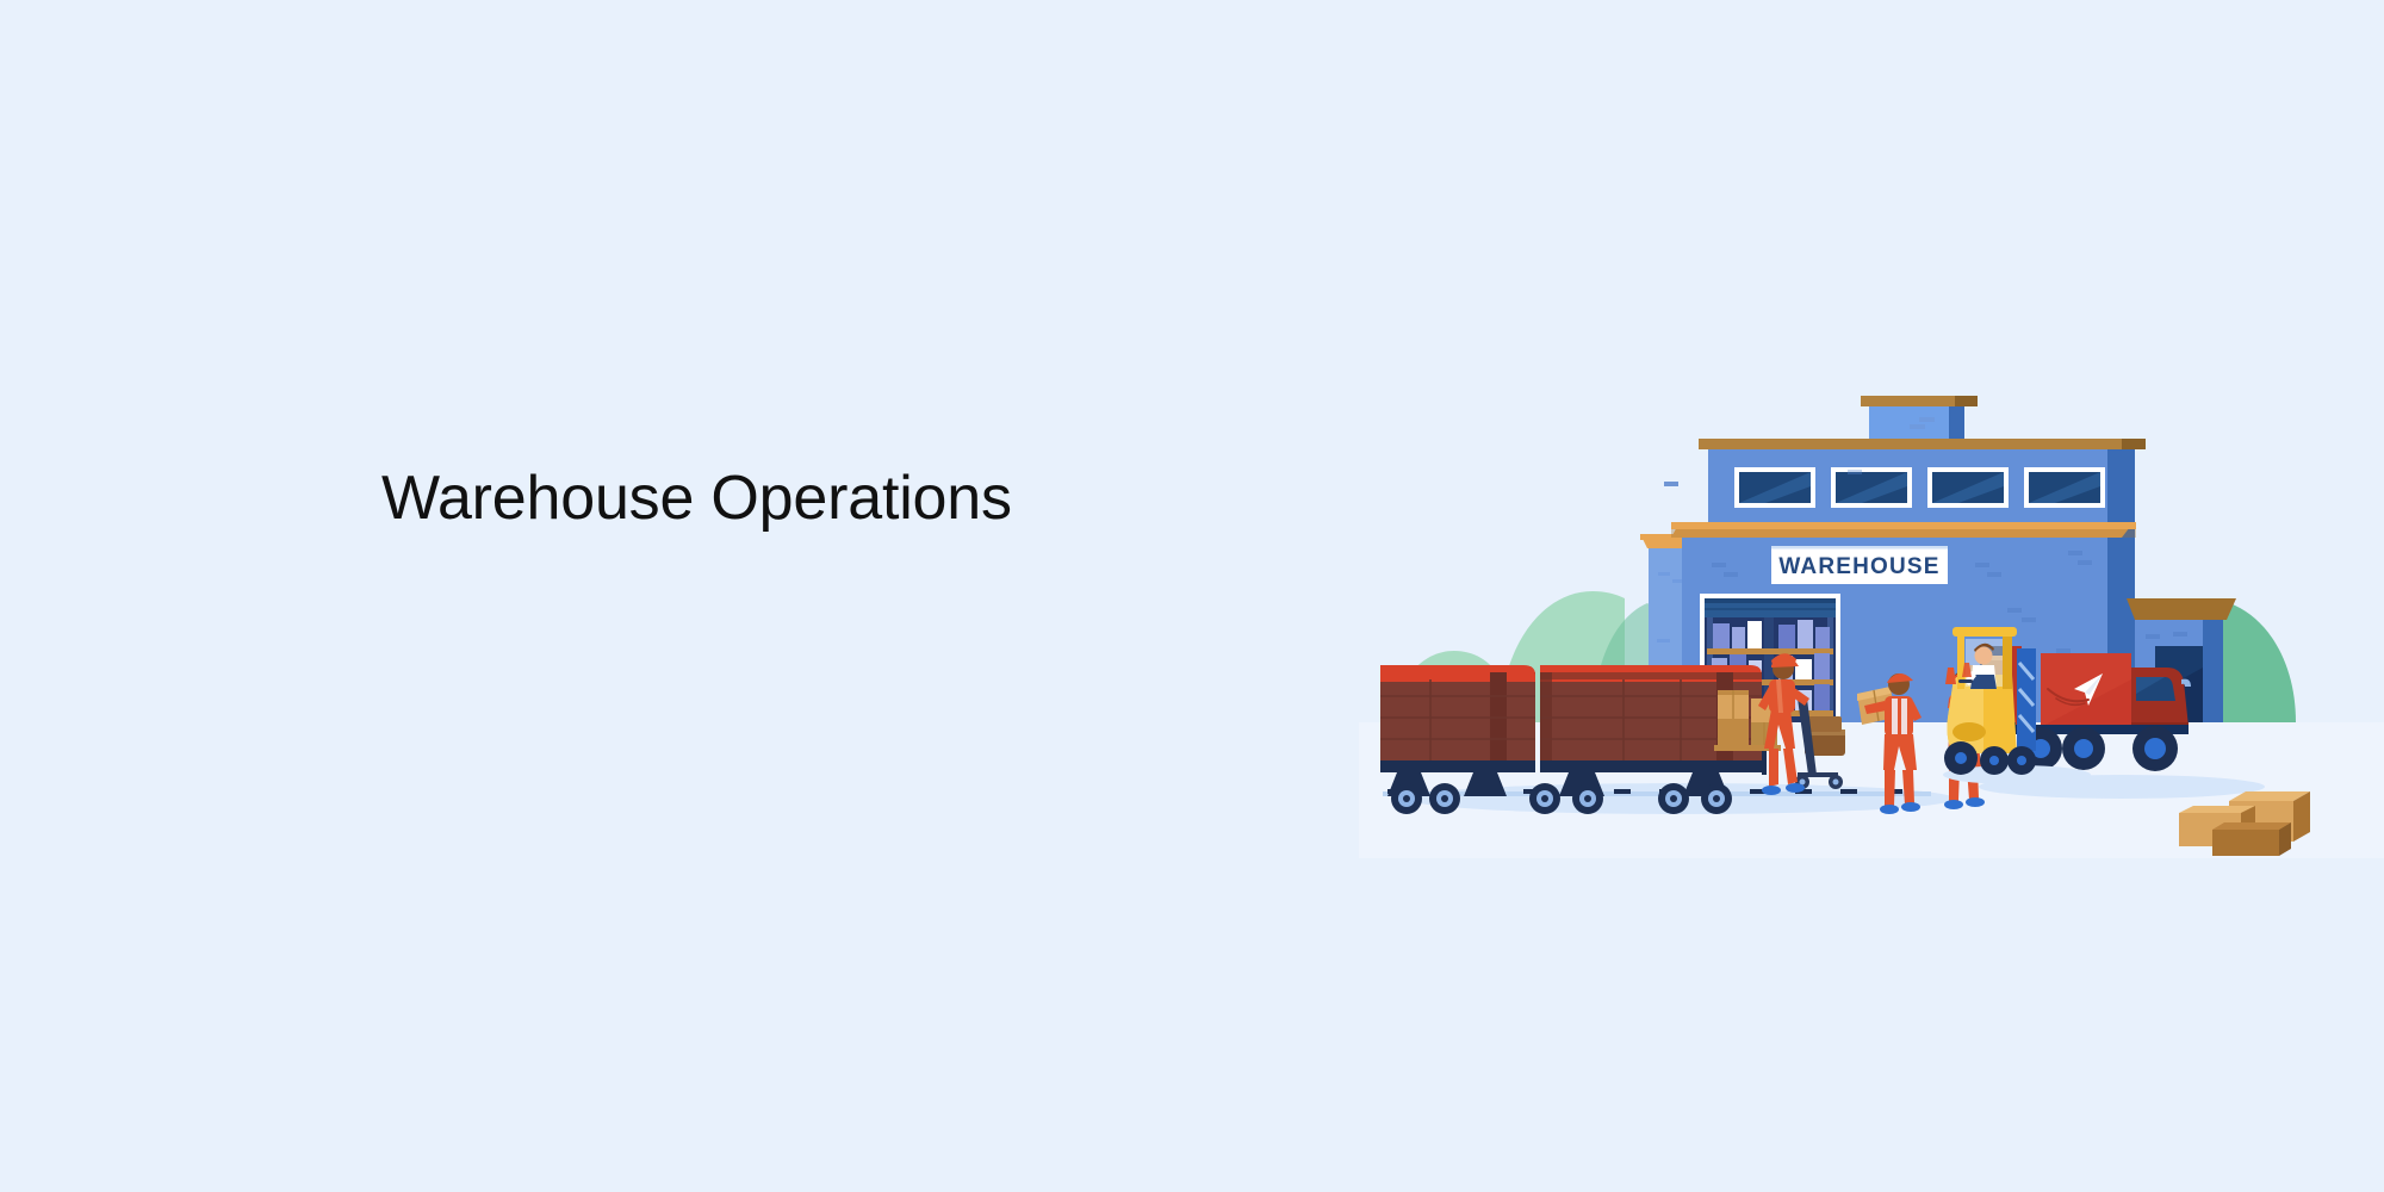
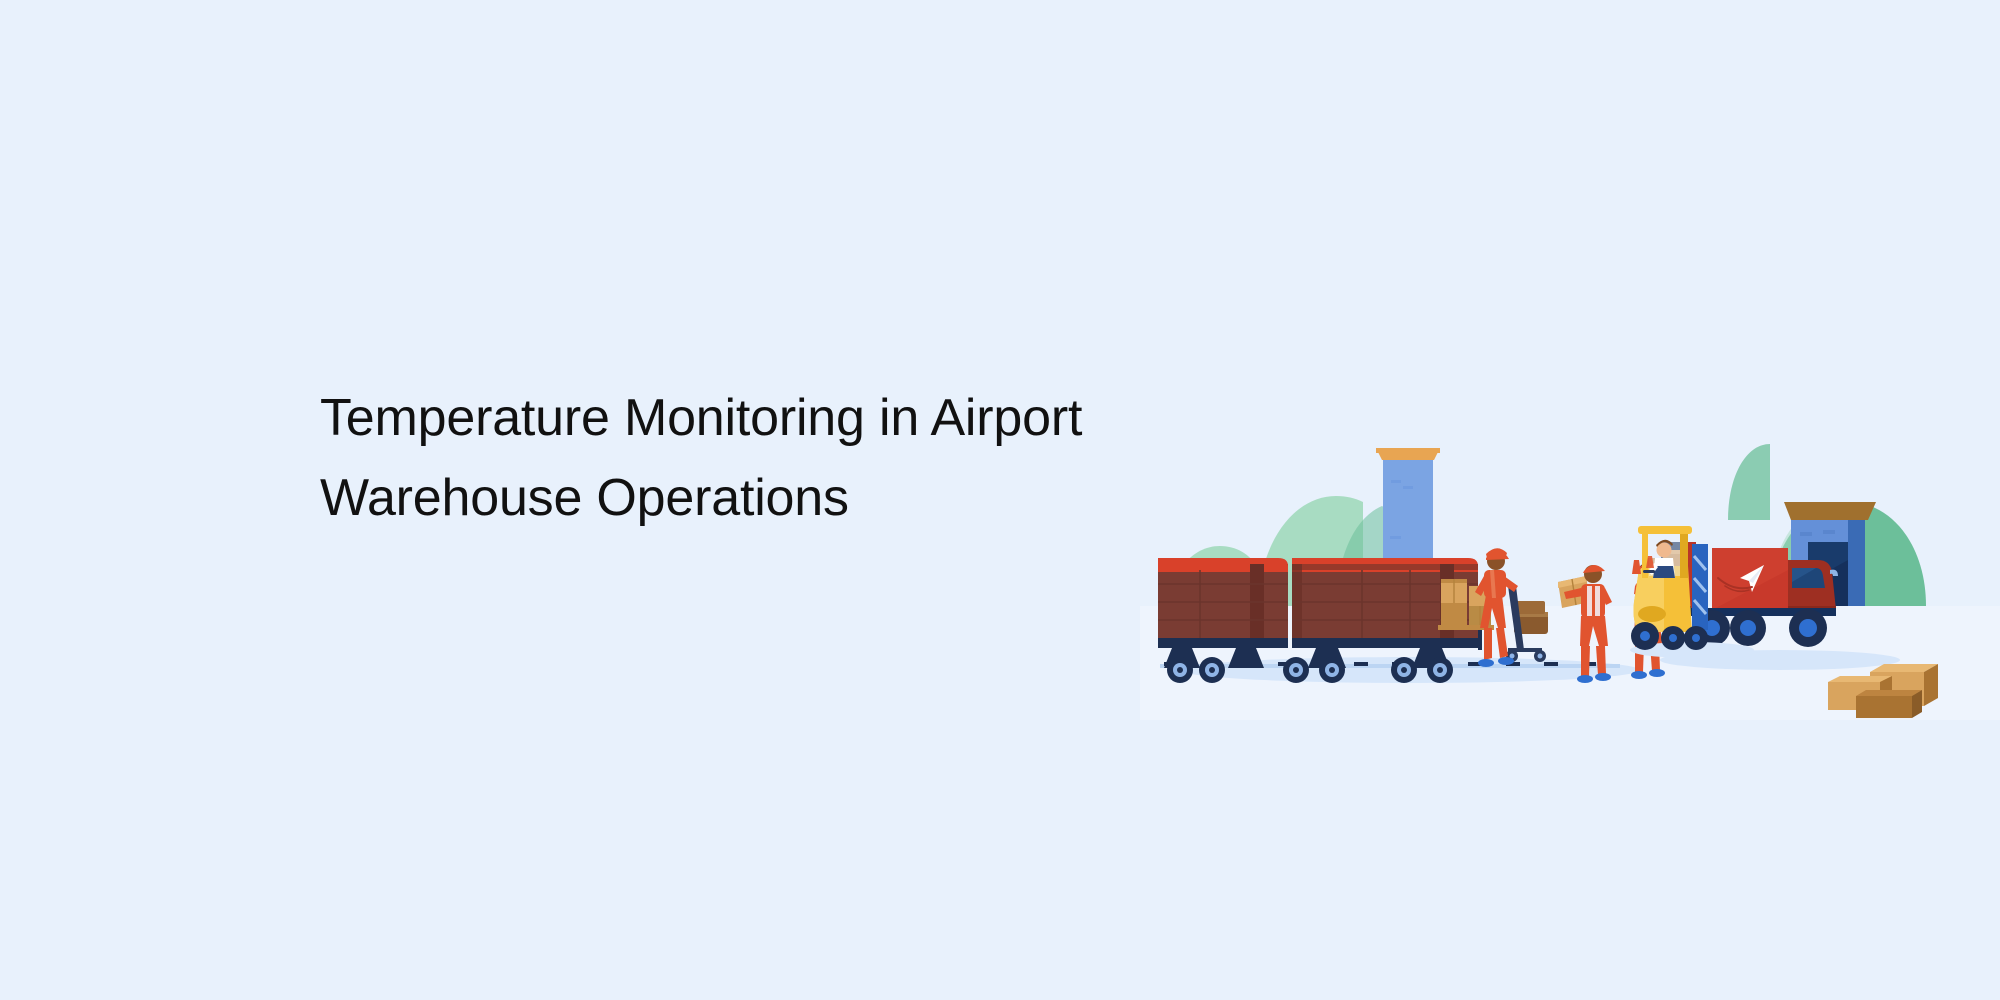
+ Temperature Monitoring in Airport
  Warehouse Operations
- WAREHOUSE
